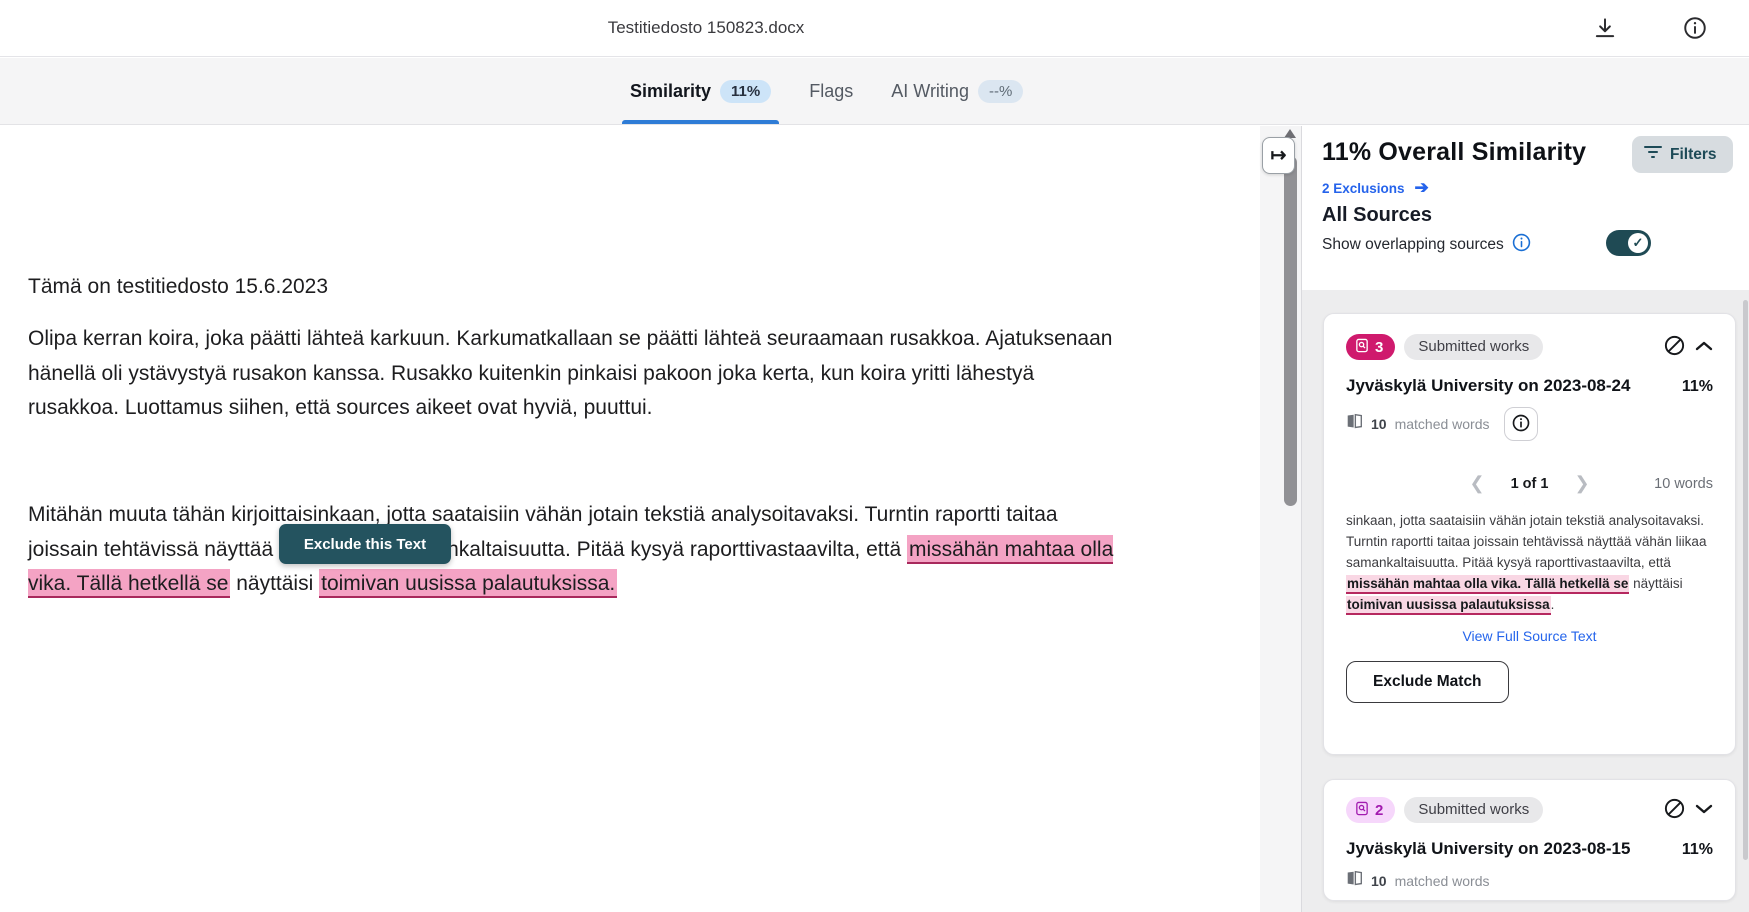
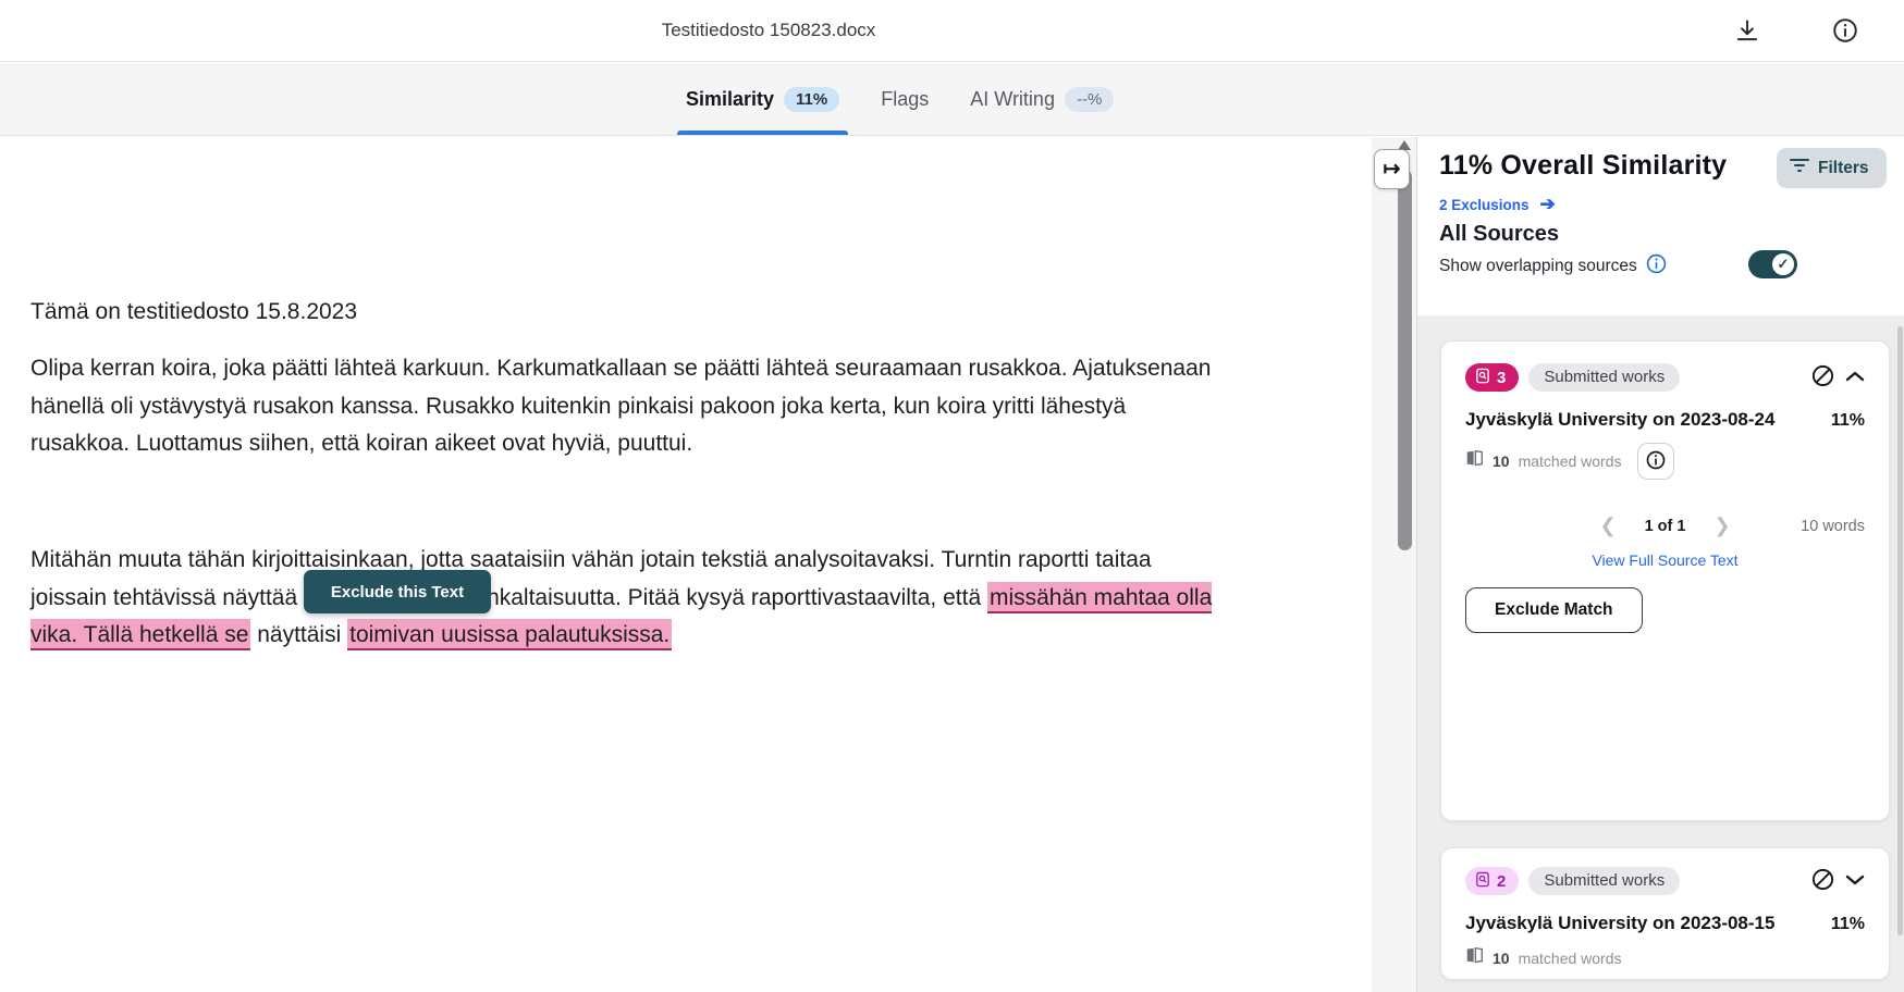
  Testitiedosto 150823.docx
  Similarity
  11%
  Flags
  AI Writing
  --%
- Tämä on testitiedosto 15.6.2023
+ Tämä on testitiedosto 15.8.2023
- Olipa kerran koira, joka päätti lähteä karkuun. Karkumatkallaan se päätti lähteä seuraamaan rusakkoa. Ajatuksenaan hänellä oli ystävystyä rusakon kanssa. Rusakko kuitenkin pinkaisi pakoon joka kerta, kun koira yritti lähestyä rusakkoa. Luottamus siihen, että sources aikeet ovat hyviä, puuttui.
+ Olipa kerran koira, joka päätti lähteä karkuun. Karkumatkallaan se päätti lähteä seuraamaan rusakkoa. Ajatuksenaan hänellä oli ystävystyä rusakon kanssa. Rusakko kuitenkin pinkaisi pakoon joka kerta, kun koira yritti lähestyä rusakkoa. Luottamus siihen, että koiran aikeet ovat hyviä, puuttui.
  Mitähän muuta tähän kirjoittaisinkaan, jotta saataisiin vähän jotain tekstiä analysoitavaksi. Turntin raportti taitaa joissain tehtävissä näyttäänkaltaisuutta. Pitää kysyä raporttivastaavilta, että missähän mahtaa olla vika. Tällä hetkellä se näyttäisi toimivan uusissa palautuksissa.
  Exclude this Text
  ↦
  11% Overall Similarity
  Filters
  2 Exclusions
  ➔
  All Sources
  Show overlapping sources
  ✓
  3
  Submitted works
  Jyväskylä University on 2023-08-24
  11%
  10
  matched words
  ❮
  1 of 1
  ❯
  10 words
- sinkaan, jotta saataisiin vähän jotain tekstiä analysoitavaksi. Turntin raportti taitaa joissain tehtävissä näyttää vähän liikaa samankaltaisuutta. Pitää kysyä raporttivastaavilta, että missähän mahtaa olla vika. Tällä hetkellä se näyttäisi toimivan uusissa palautuksissa.
  View Full Source Text
  Exclude Match
  2
  Submitted works
  Jyväskylä University on 2023-08-15
  11%
  10
  matched words
